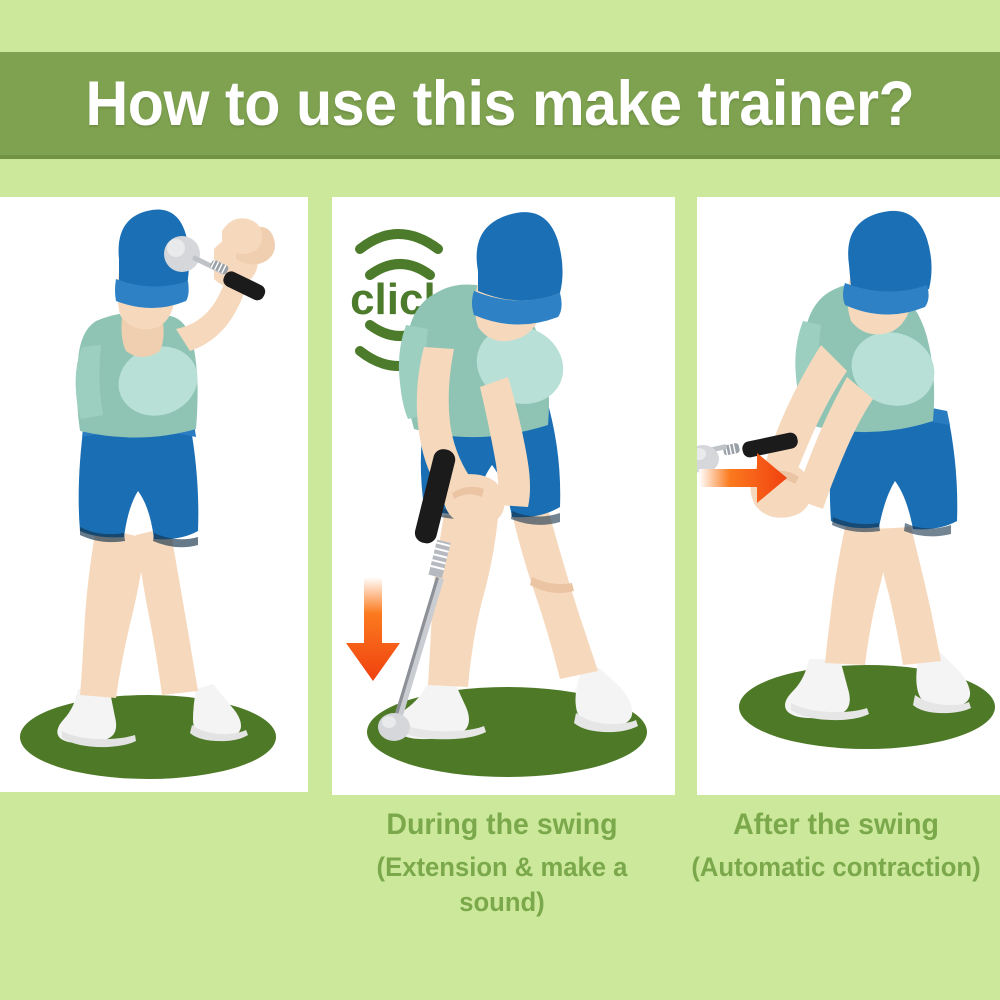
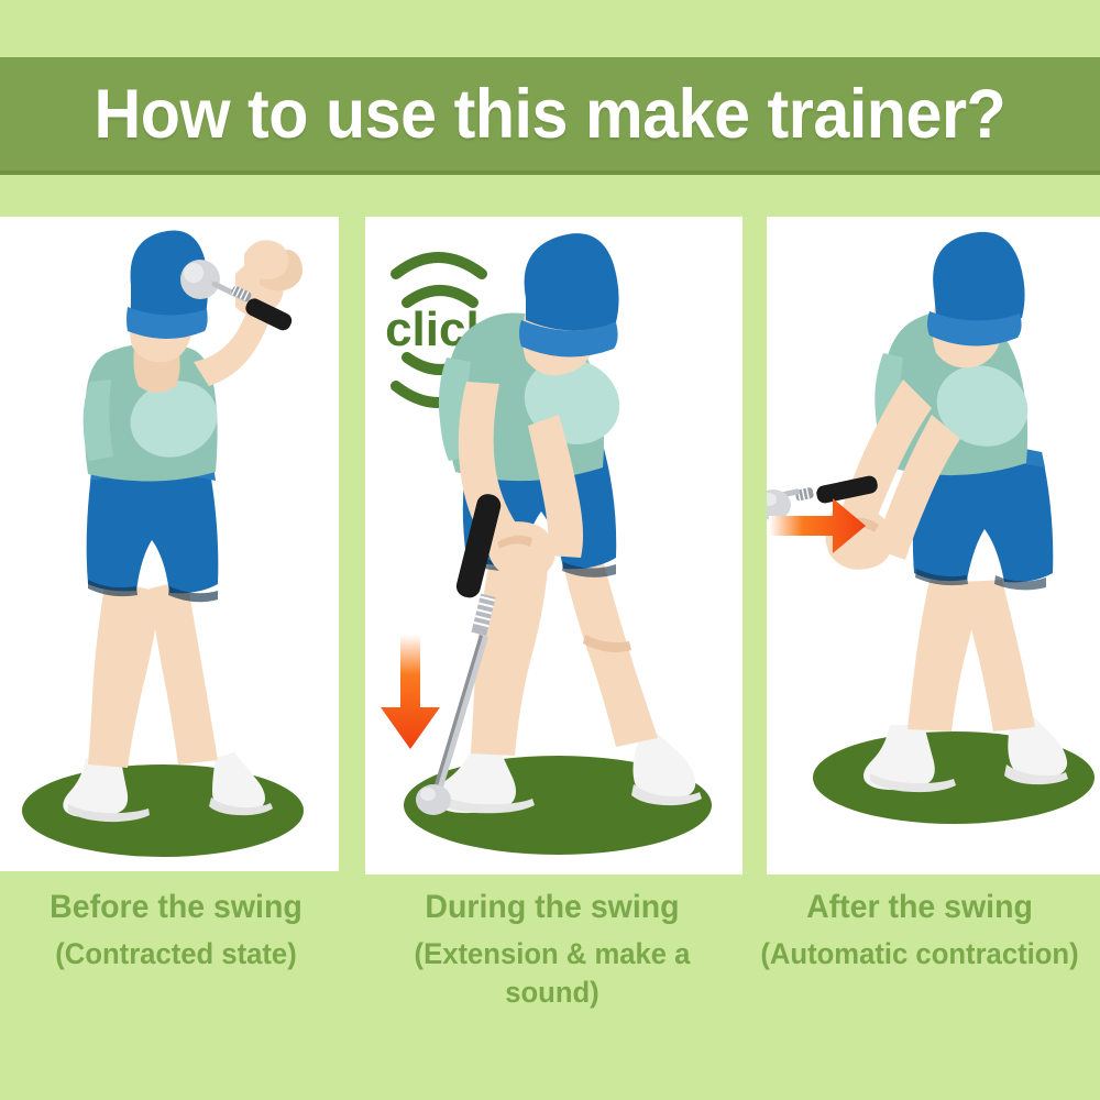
  How to use this make trainer?
  clic
+ Before the swing
+ (Contracted state)
  During the swing
  (Extension & make a sound)
  After the swing
  (Automatic contraction)
